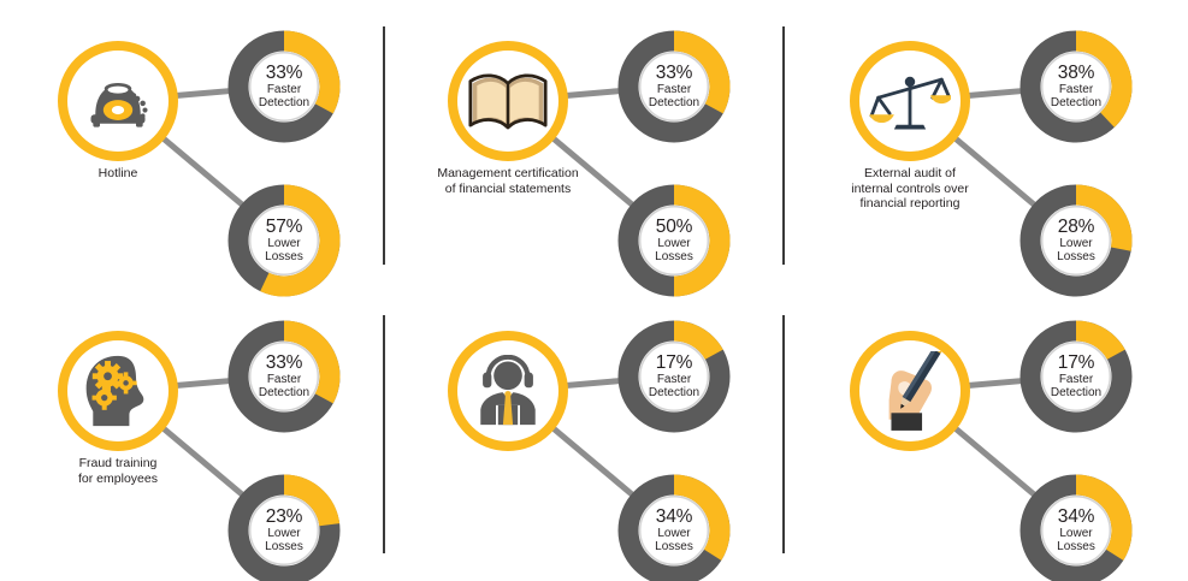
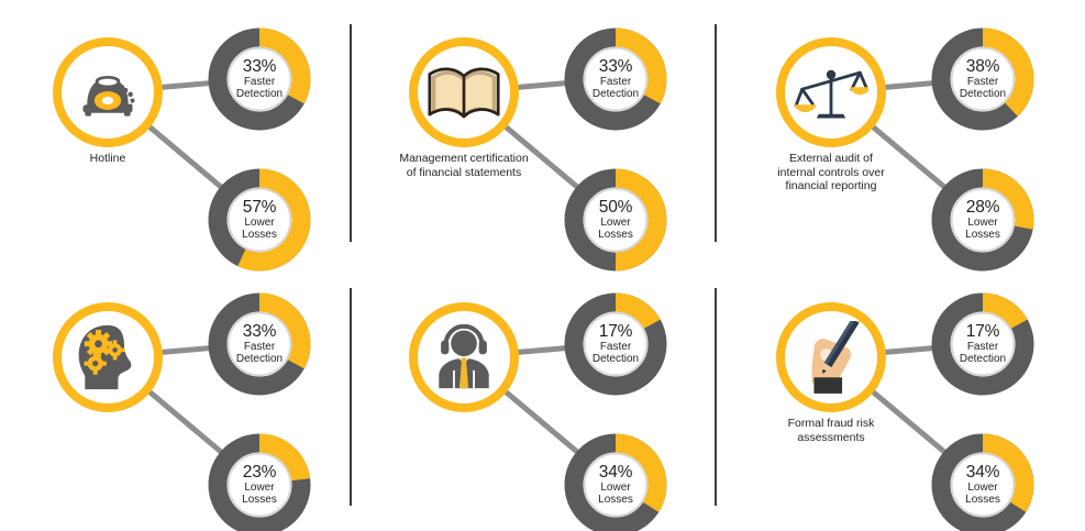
  Hotline
  33%
  Faster
  Detection
  57%
  Lower
  Losses
  Management certification
  of financial statements
  33%
  Faster
  Detection
  50%
  Lower
  Losses
  External audit of
  internal controls over
  financial reporting
  38%
  Faster
  Detection
  28%
  Lower
  Losses
- Fraud training
- for employees
  33%
  Faster
  Detection
  23%
  Lower
  Losses
  17%
  Faster
  Detection
  34%
  Lower
  Losses
+ Formal fraud risk
+ assessments
  17%
  Faster
  Detection
  34%
  Lower
  Losses
